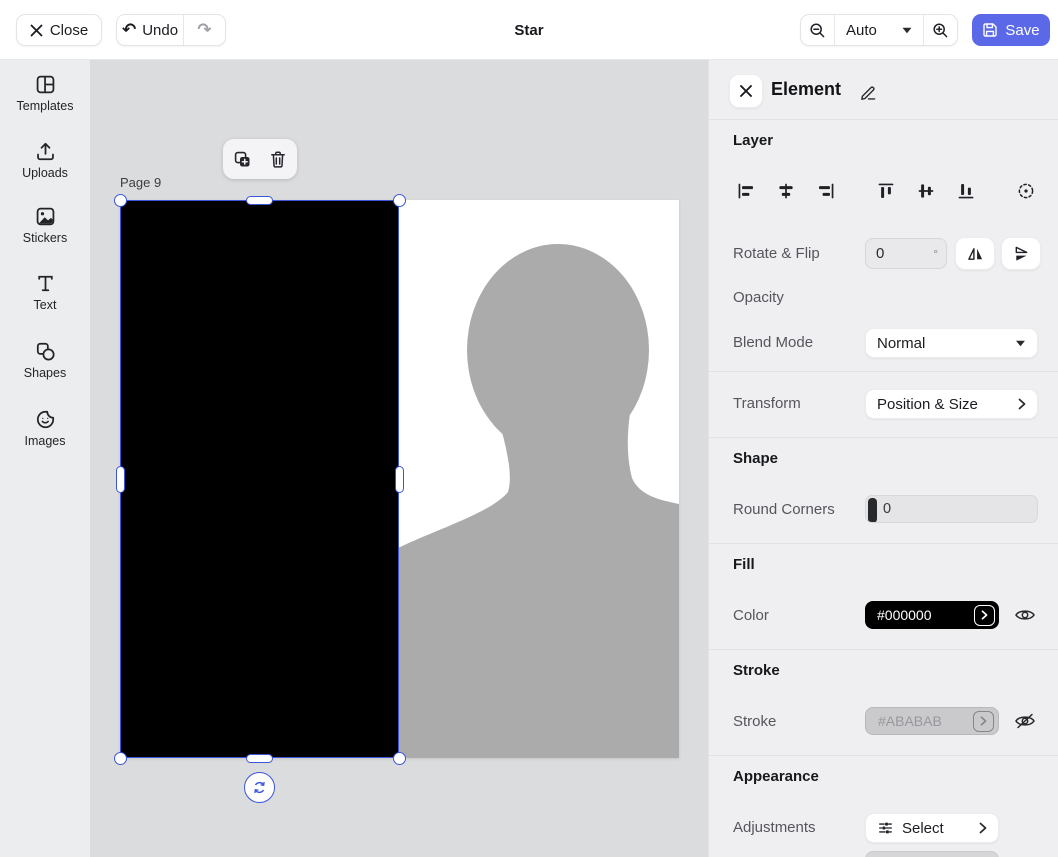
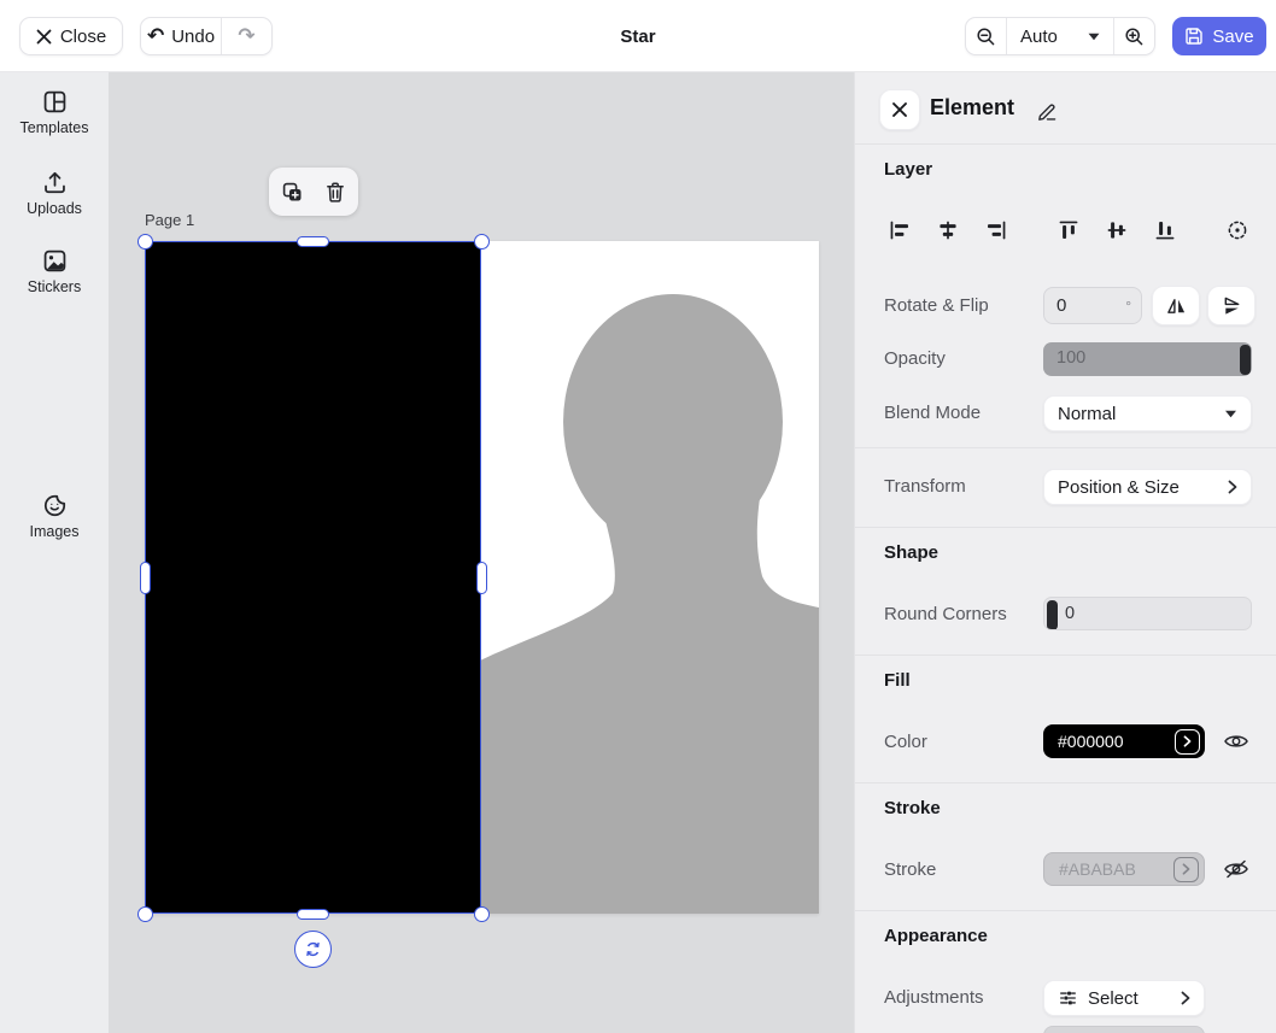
- Page 9
+ Page 1
  Close
  ↶
  Undo
  ↷
  Star
  Auto
  Save
  Templates
  Uploads
  Stickers
- Text
- Shapes
  Images
  Element
  Layer
  Rotate & Flip
  0
  °
  Opacity
+ 100
  Blend Mode
  Normal
  Transform
  Position & Size
  Shape
  Round Corners
  0
  Fill
  Color
  #000000
  Stroke
  Stroke
  #ABABAB
  Appearance
  Adjustments
  Select
